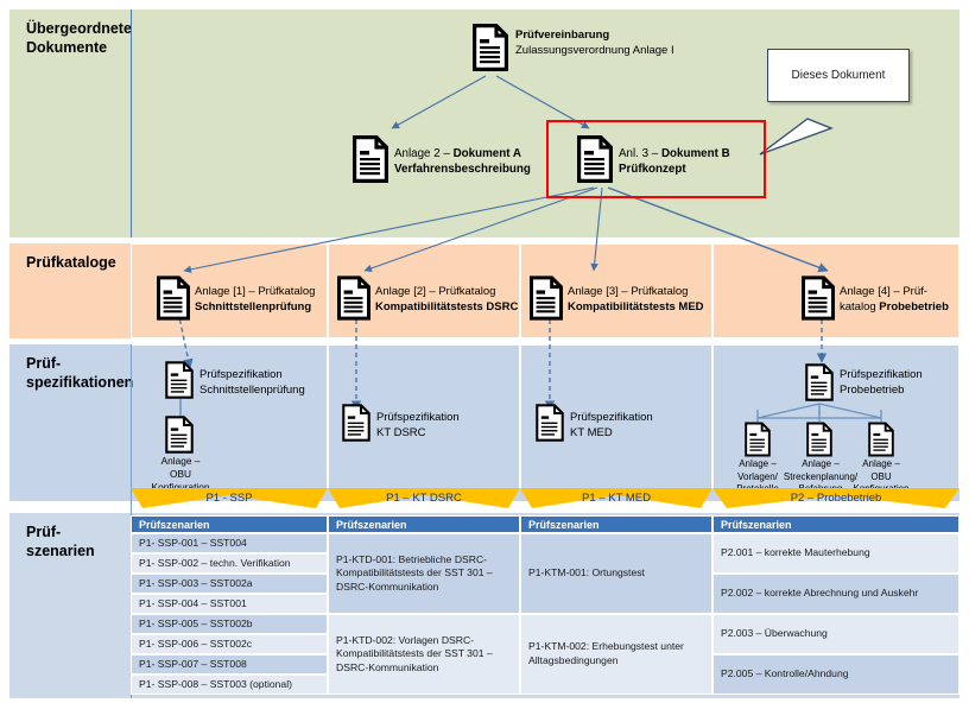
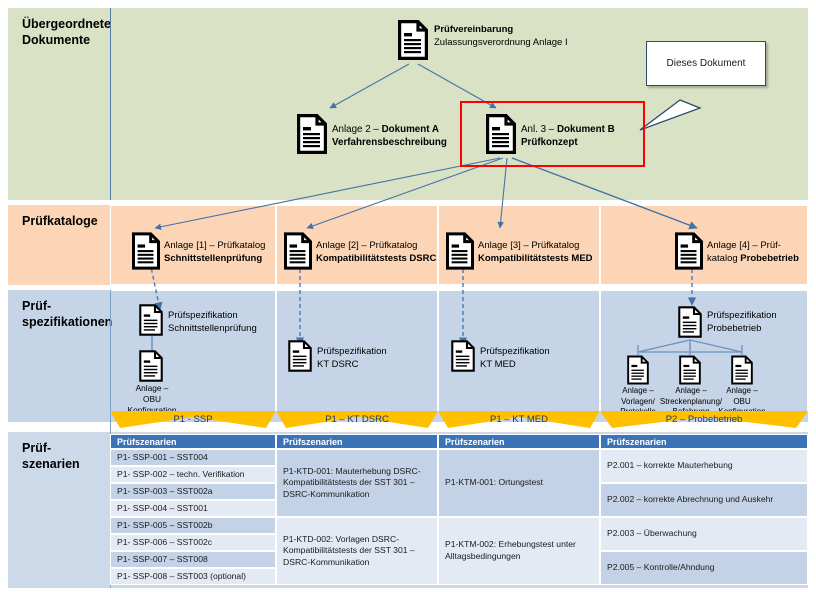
  Übergeordnete
  Dokumente
  Prüfkataloge
  Prüf-
  spezifikationen
  Prüf-
  szenarien
  Prüfvereinbarung
  Zulassungsverordnung Anlage I
  Anlage 2 – Dokument A
  Verfahrensbeschreibung
  Anl. 3 – Dokument B
  Prüfkonzept
  Dieses Dokument
  Anlage [1] – Prüfkatalog
  Schnittstellenprüfung
  Anlage [2] – Prüfkatalog
  Kompatibilitätstests DSRC
  Anlage [3] – Prüfkatalog
  Kompatibilitätstests MED
  Anlage [4] – Prüf-
  katalog Probebetrieb
  Prüfspezifikation
  Schnittstellenprüfung
  Anlage –
  OBU
  Konfiguration
  Prüfspezifikation
  KT DSRC
  Prüfspezifikation
  KT MED
  Prüfspezifikation
  Probebetrieb
  Anlage –
  Vorlagen/
  Anlage –
  Streckenplanung/
  Anlage –
  OBU
  P1 - SSP
  P1 – KT DSRC
  P1 – KT MED
  P2 – Probebetrieb
  Prüfszenarien
  P1- SSP-001 – SST004
  P1- SSP-002 – techn. Verifikation
  P1- SSP-003 – SST002a
  P1- SSP-004 – SST001
  P1- SSP-005 – SST002b
  P1- SSP-006 – SST002c
  P1- SSP-007 – SST008
  P1- SSP-008 – SST003 (optional)
  Prüfszenarien
- P1-KTD-001: Betriebliche DSRC-Kompatibilitätstests der SST 301 – DSRC-Kommunikation
+ P1-KTD-001: Mauterhebung DSRC-Kompatibilitätstests der SST 301 – DSRC-Kommunikation
  P1-KTD-002: Vorlagen DSRC-Kompatibilitätstests der SST 301 – DSRC-Kommunikation
  Prüfszenarien
  P1-KTM-001: Ortungstest
  P1-KTM-002: Erhebungstest unter Alltagsbedingungen
  Prüfszenarien
  P2.001 – korrekte Mauterhebung
  P2.002 – korrekte Abrechnung und Auskehr
  P2.003 – Überwachung
  P2.005 – Kontrolle/Ahndung
